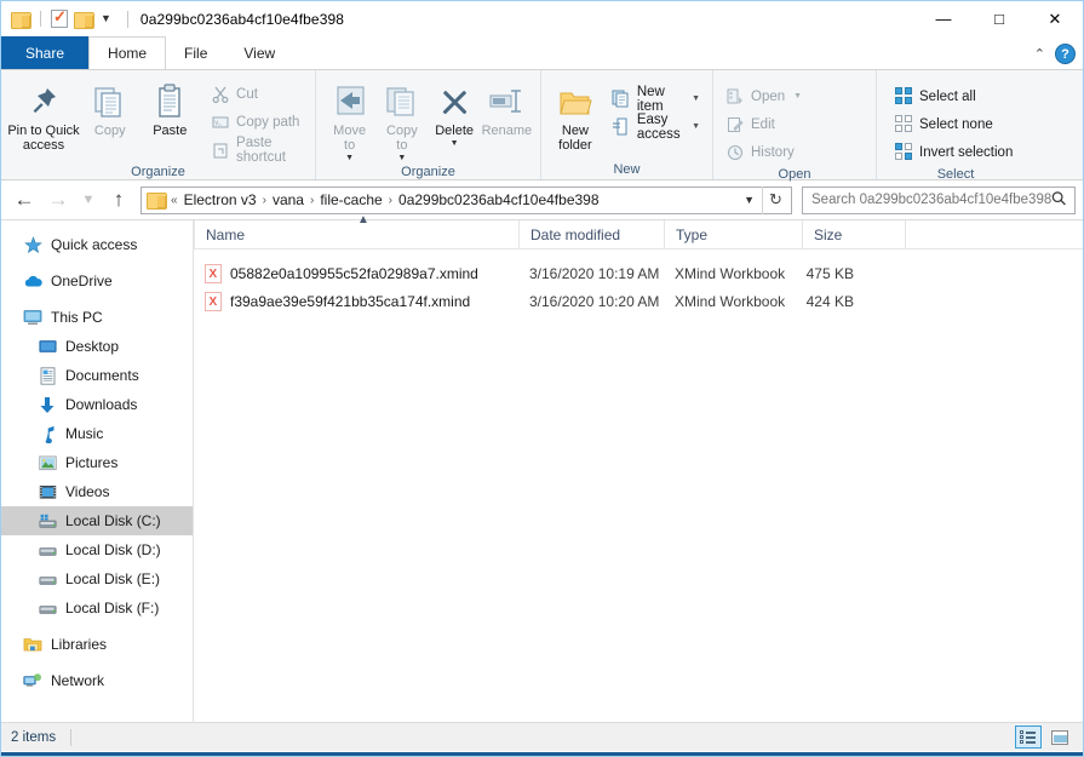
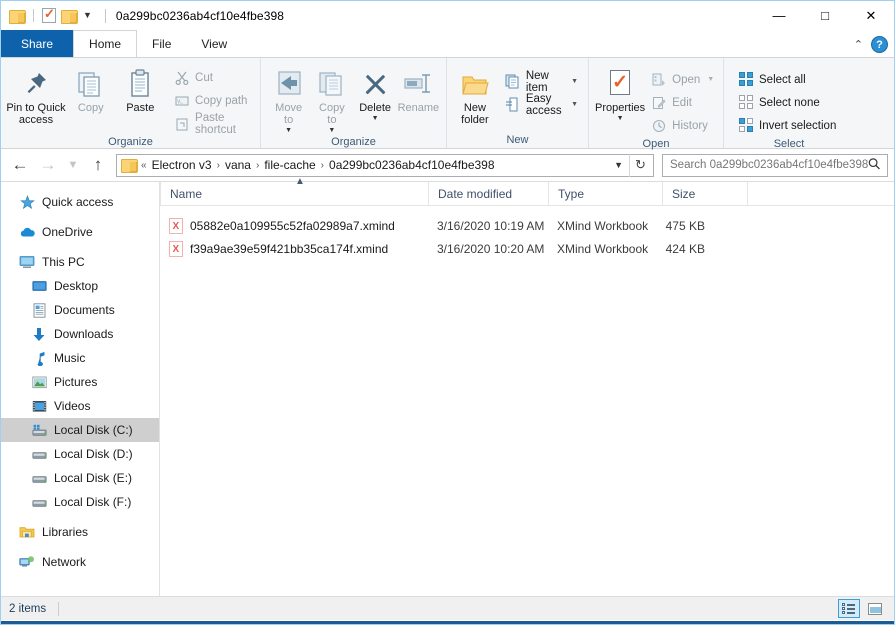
  ▼
  0a299bc0236ab4cf10e4fbe398
  —
  □
  ✕
  Share
  Home
  File
  View
  ⌃
  ?
  Pin to Quick
  access
  Copy
  Paste
  Cut
  Copy path
  Paste shortcut
  Organize
  Move
  to
  Copy
  to
  Delete
  Rename
  Organize
  New
  folder
  New item
  Easy access
  New
+ ✓
+ Properties
  Open
  Edit
  History
  Open
  Select all
  Select none
  Invert selection
  Select
  ←
  →
  ▼
  ↑
  «
  Electron v3
  ›
  vana
  ›
  file-cache
  ›
  0a299bc0236ab4cf10e4fbe398
  ▼
  ↻
  Search 0a299bc0236ab4cf10e4fbe398
  Quick access
  OneDrive
  This PC
  Desktop
  Documents
  Downloads
  Music
  Pictures
  Videos
  Local Disk (C:)
  Local Disk (D:)
  Local Disk (E:)
  Local Disk (F:)
  Libraries
  Network
  ▲
  Name
  Date modified
  Type
  Size
  05882e0a109955c52fa02989a7.xmind
  3/16/2020 10:19 AM
  XMind Workbook
  475 KB
  f39a9ae39e59f421bb35ca174f.xmind
  3/16/2020 10:20 AM
  XMind Workbook
  424 KB
  2 items
